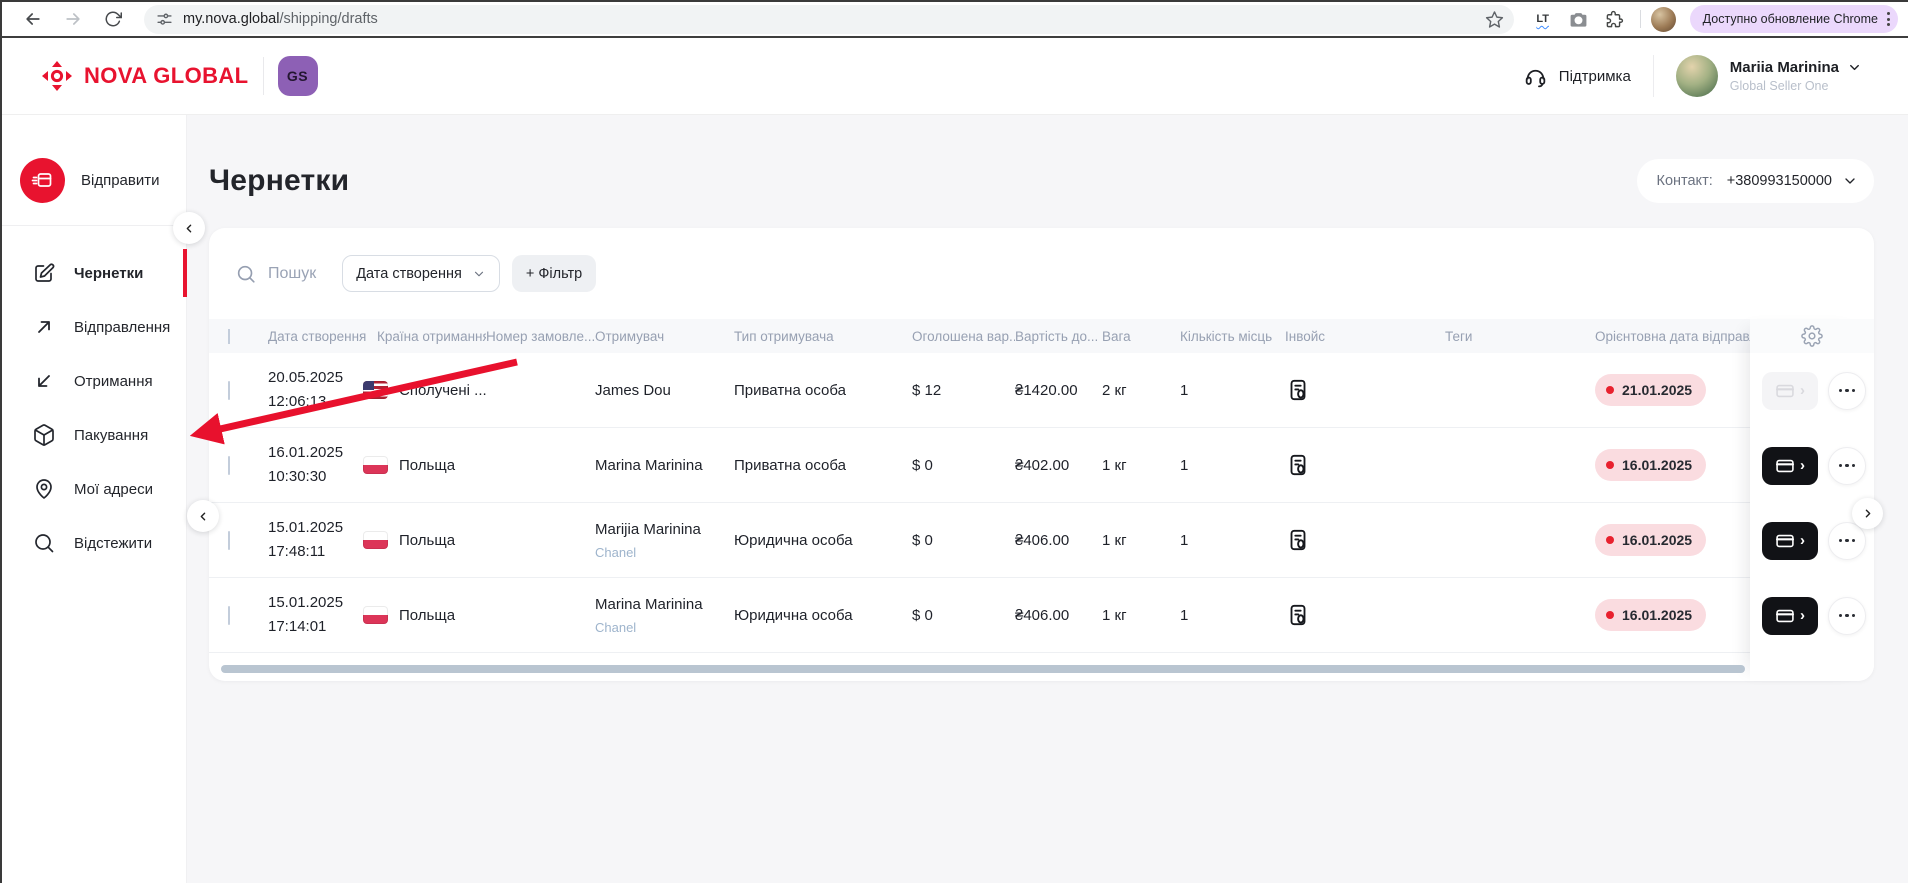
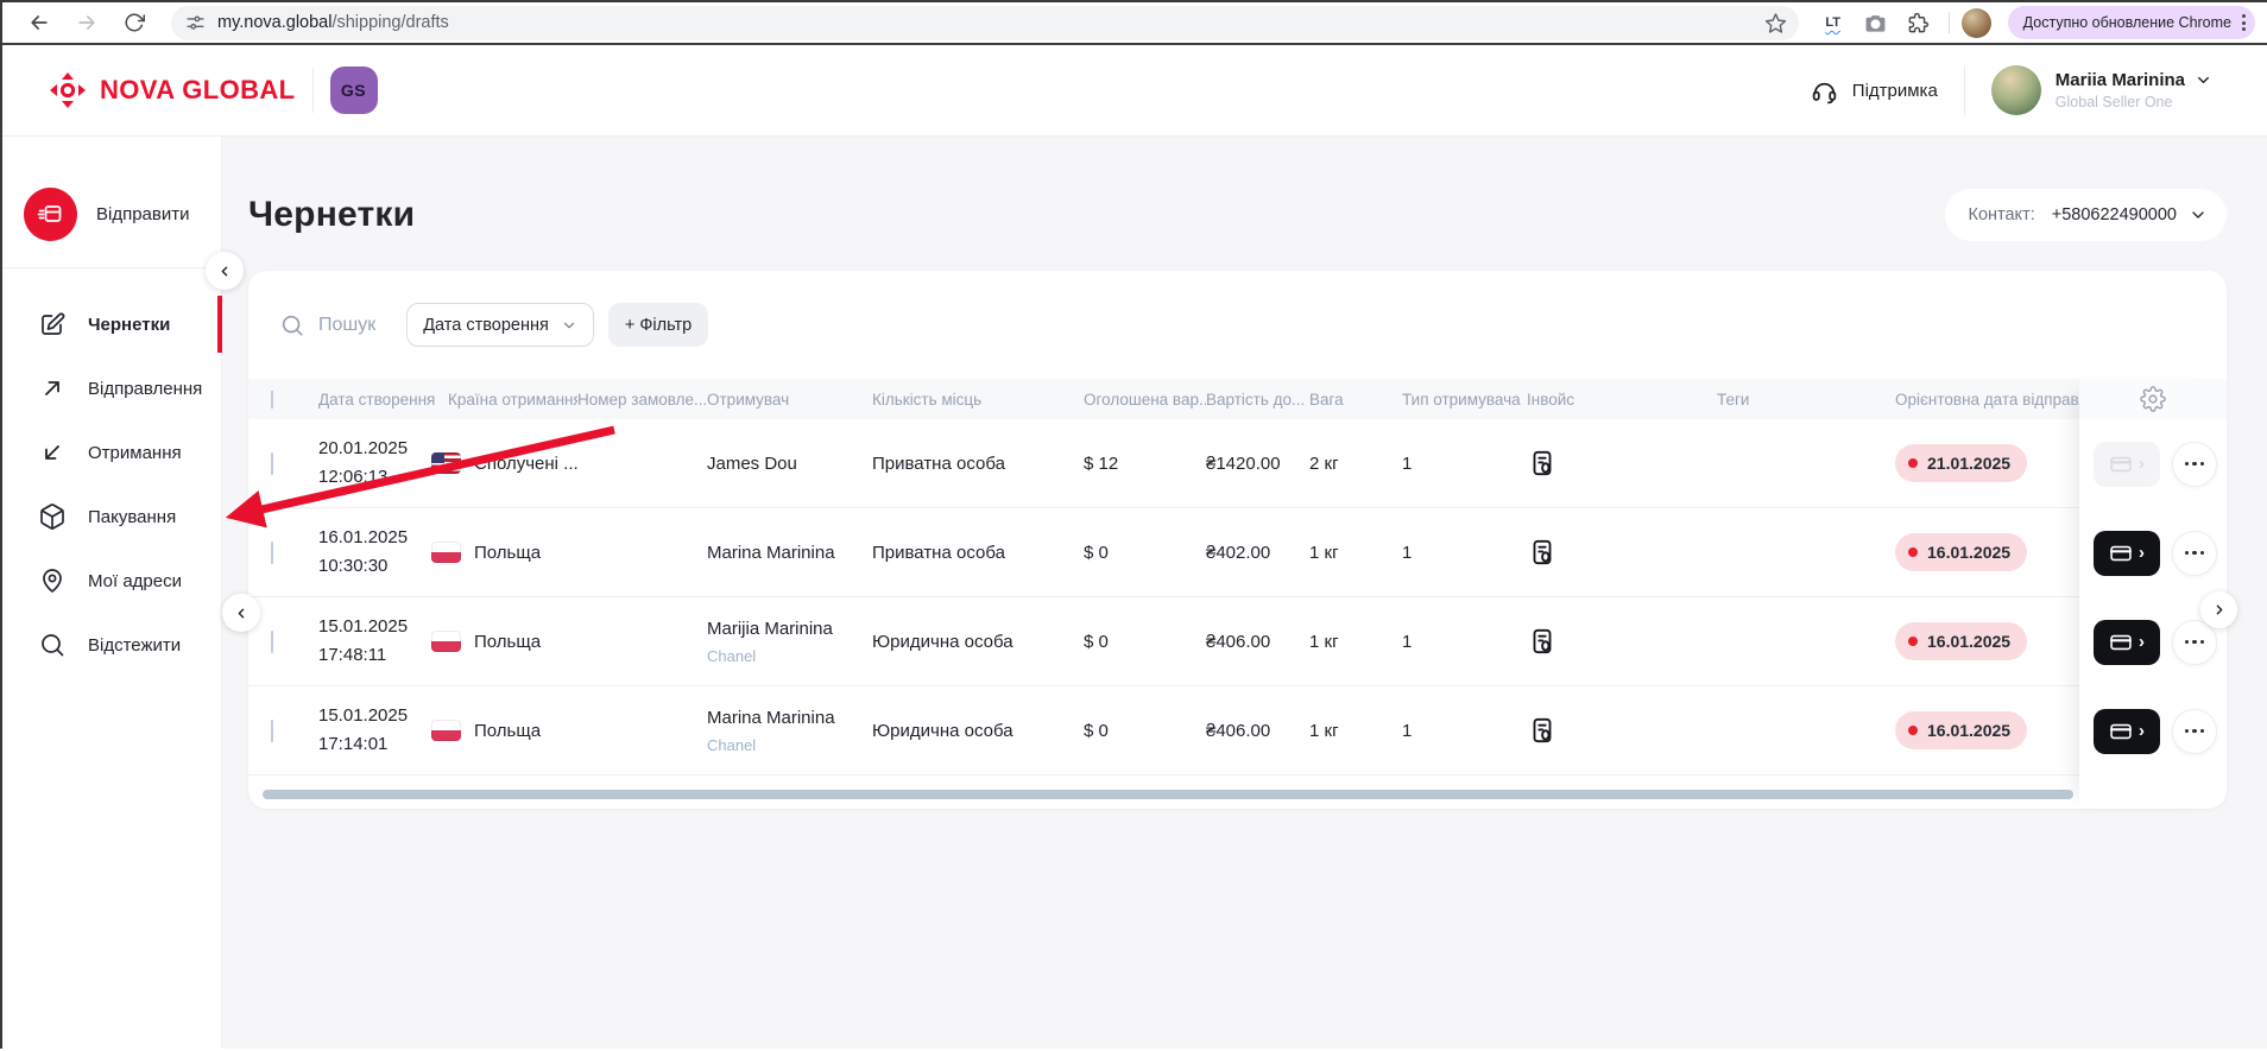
  my.nova.global/shipping/drafts
  LT
  Доступно обновление Chrome
  NOVA GLOBAL
  GS
  Підтримка
  Mariia Marinina
  Global Seller One
  Відправити
  Чернетки
  Відправлення
  Отримання
  Пакування
  Мої адреси
  Відстежити
  Чернетки
  Контакт:
- +380993150000
+ +580622490000
  Пошук
  Дата створення
  + Фільтр
  Дата створення
  Країна отриманн
  Номер замовле...
  Отримувач
- Тип отримувача
+ Кількість місць
  Оголошена вар.
  Вартість до...
  Вага
- Кількість місць
+ Тип отримувача
  Інвойс
  Теги
  Орієнтовна дата відправ
- 20.05.2025
+ 20.01.2025
  12:06:13
  получені ...
  James Dou
  Приватна особа
  $ 12
  ₴1420.00
  2 кг
  1
  21.01.2025
  16.01.2025
  10:30:30
  Польща
  Marina Marinina
  Приватна особа
  $ 0
  ₴402.00
  1 кг
  1
  16.01.2025
  15.01.2025
  17:48:11
  Польща
  Marijia Marinina
  Chanel
  Юридична особа
  $ 0
  ₴406.00
  1 кг
  1
  16.01.2025
  15.01.2025
  17:14:01
  Польща
  Marina Marinina
  Chanel
  Юридична особа
  $ 0
  ₴406.00
  1 кг
  1
  16.01.2025
  ›
  ›
  ›
  ›
